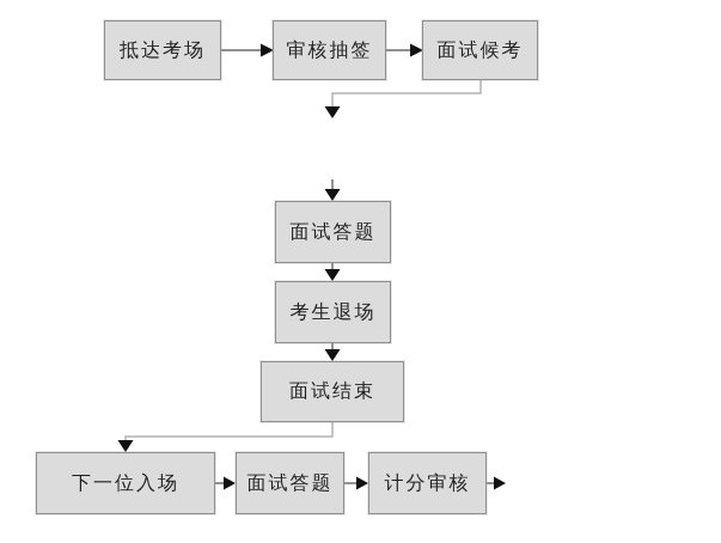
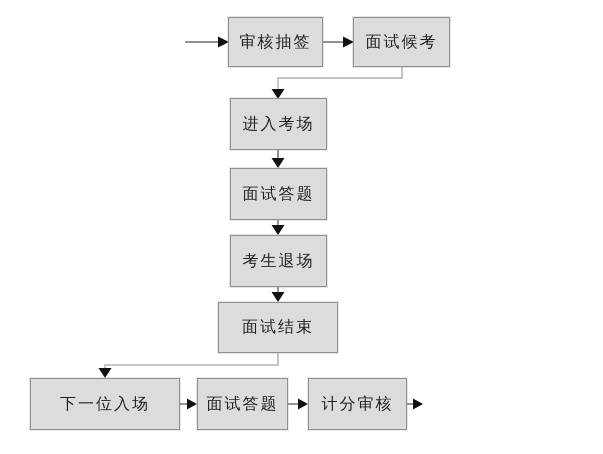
- 抵达考场
  审核抽签
  面试候考
+ 进入考场
  面试答题
  考生退场
  面试结束
  下一位入场
  面试答题
  计分审核
